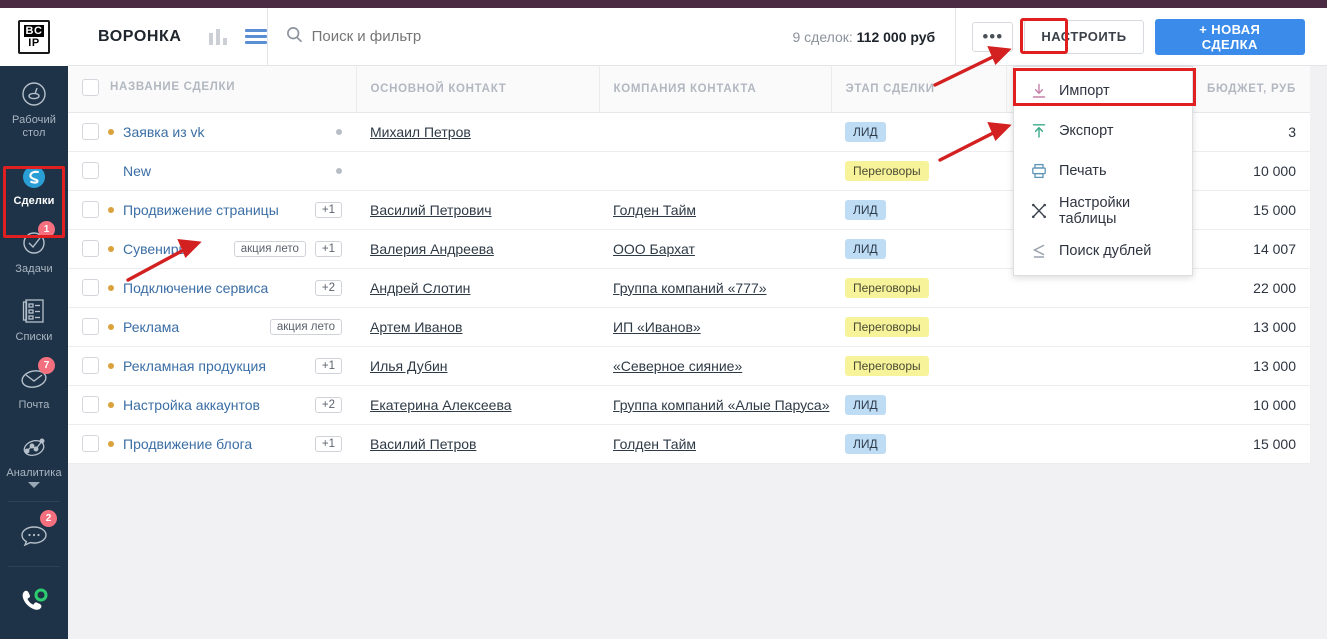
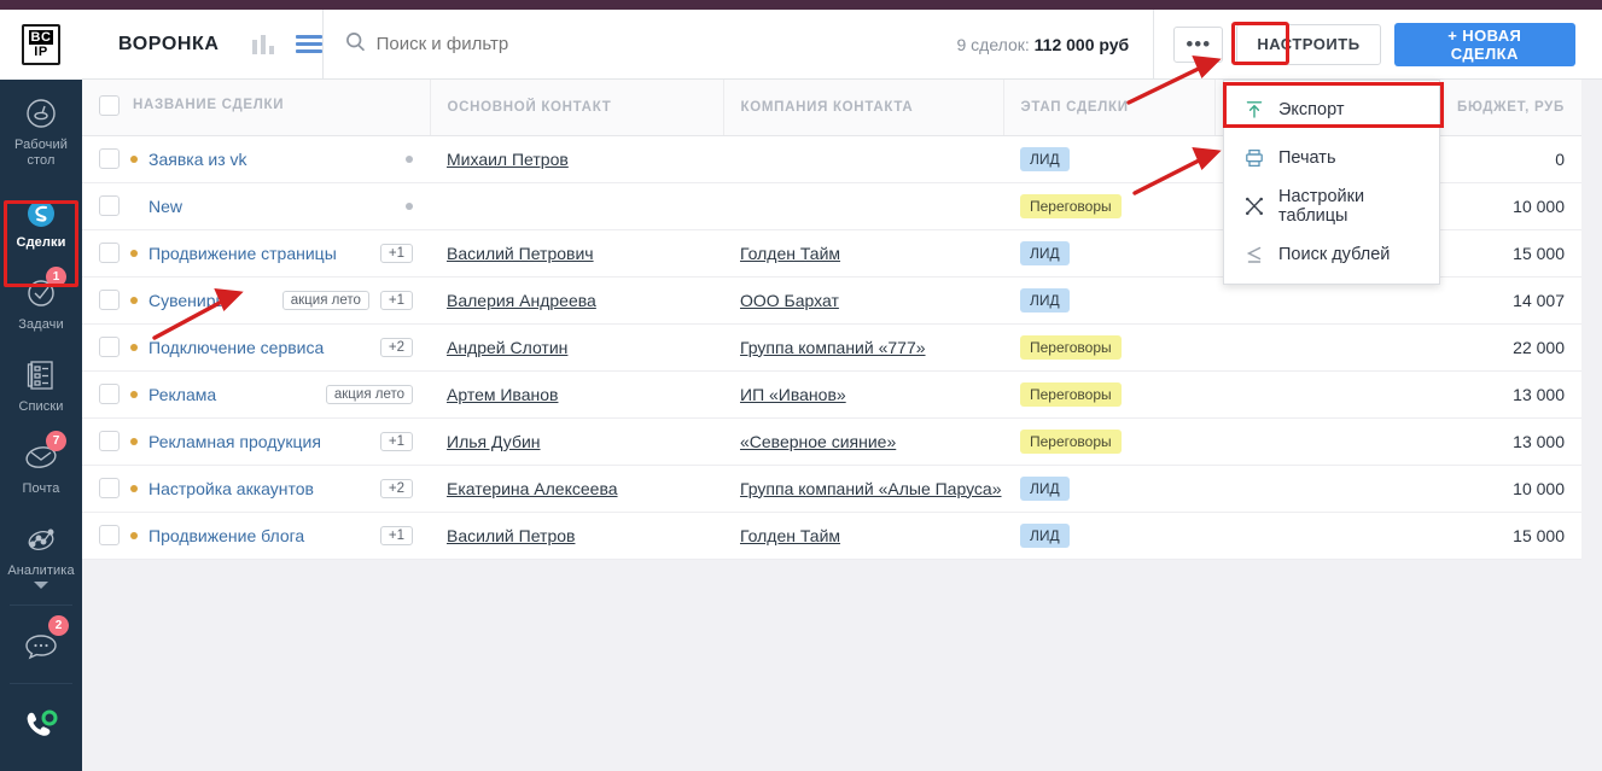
  BC
  IP
  Рабочий
  стол
  Сделки
  1
  Задачи
  Списки
  7
  Почта
  Аналитика
  2
  ВОРОНКА
  Поиск и фильтр
  9 сделок: 112 000 руб
  •••
  НАСТРОИТЬ
  + НОВАЯ СДЕЛКА
  НАЗВАНИЕ СДЕЛКИ	ОСНОВНОЙ КОНТАКТ	КОМПАНИЯ КОНТАКТА	ЭТАП СДЕЛКИ	БЮДЖЕТ, РУБ
- Заявка из vk	Михаил Петров		ЛИД	3
+ Заявка из vk	Михаил Петров		ЛИД	0
  New			Переговоры	10 000
  Продвижение страницы +1	Василий Петрович	Голден Тайм	ЛИД	15 000
  Сувенир акция лето +1	Валерия Андреева	ООО Бархат	ЛИД	14 007
  Подключение сервиса +2	Андрей Слотин	Группа компаний «777»	Переговоры	22 000
  Реклама акция лето	Артем Иванов	ИП «Иванов»	Переговоры	13 000
  Рекламная продукция +1	Илья Дубин	«Северное сияние»	Переговоры	13 000
  Настройка аккаунтов +2	Екатерина Алексеева	Группа компаний «Алые Паруса»	ЛИД	10 000
  Продвижение блога +1	Василий Петров	Голден Тайм	ЛИД	15 000
- Импорт
  Экспорт
  Печать
  Настройки таблицы
  Поиск дублей
